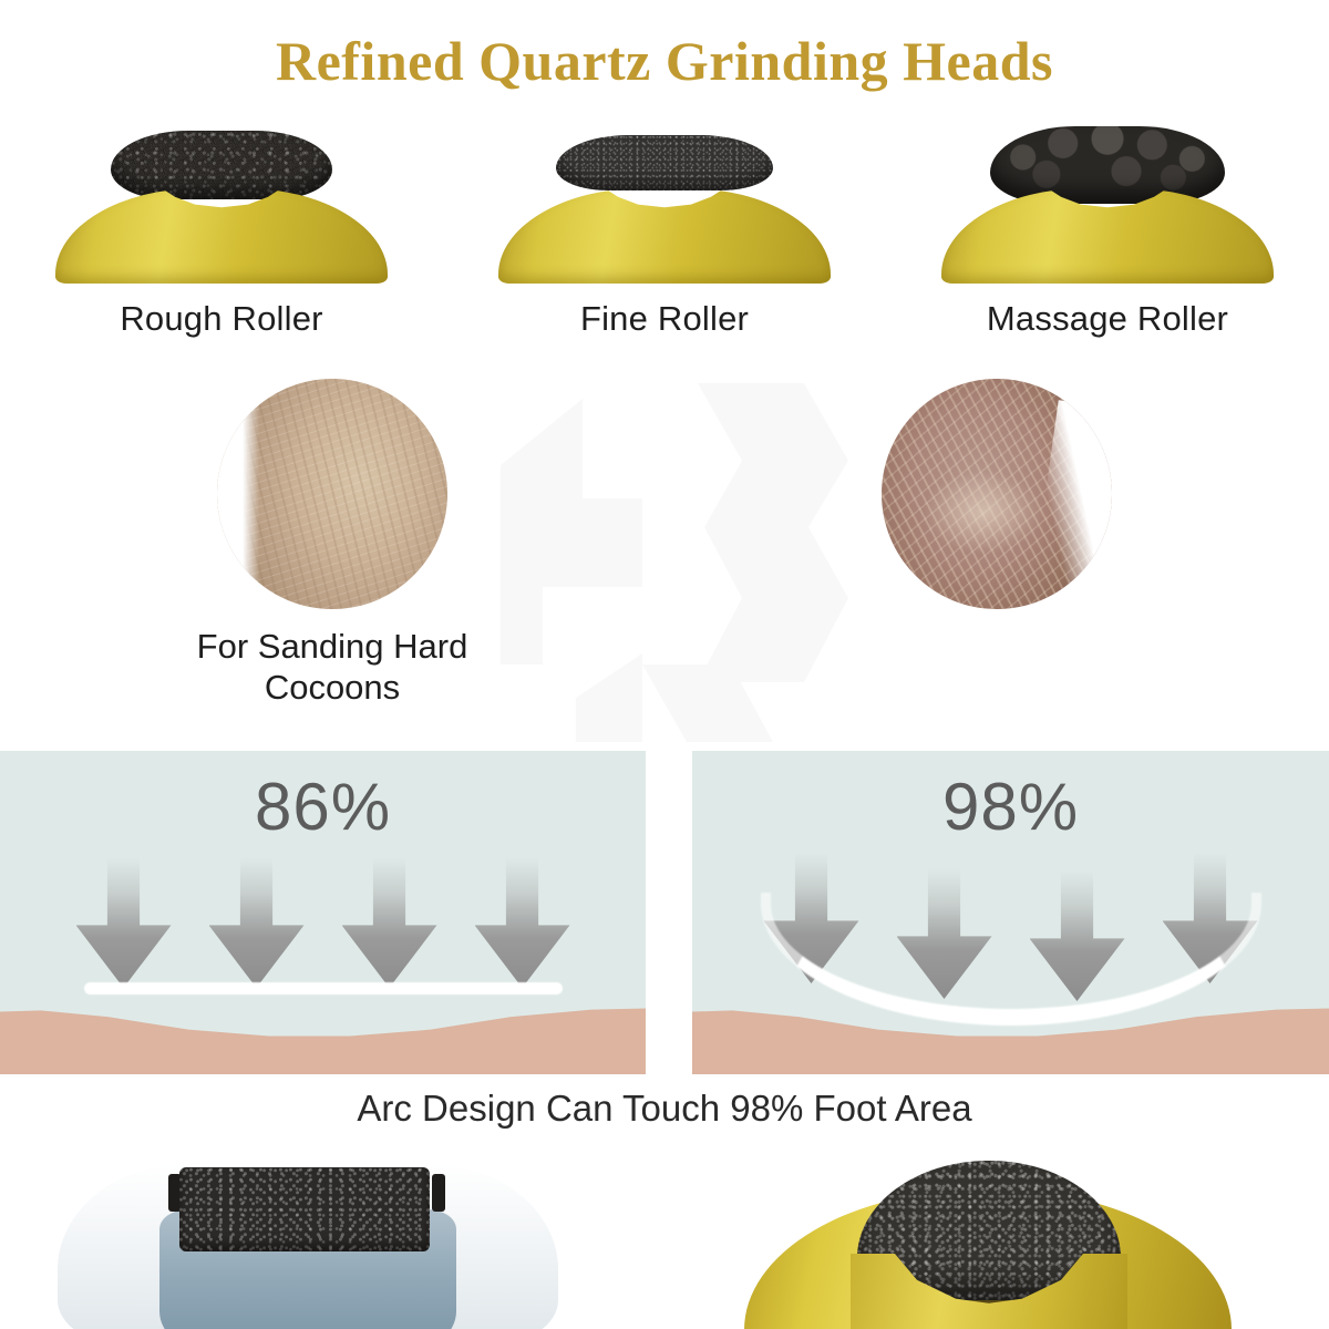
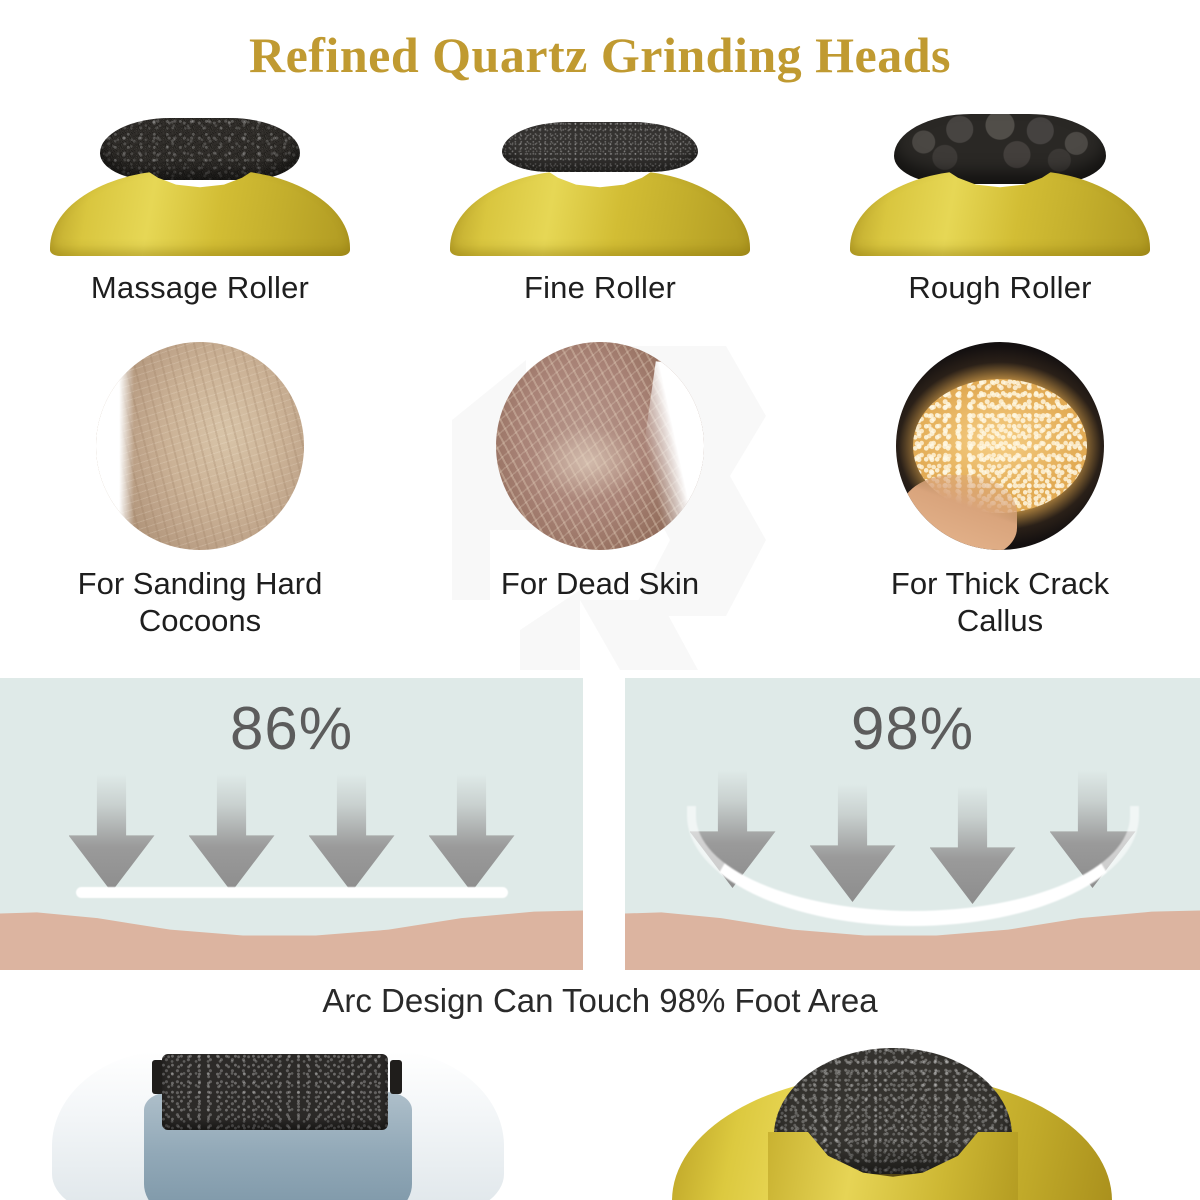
  Refined Quartz Grinding Heads
- Rough Roller
+ Massage Roller
  Fine Roller
- Massage Roller
+ Rough Roller
  For Sanding Hard
  Cocoons
+ For Dead Skin
+ For Thick Crack
+ Callus
  86%
  98%
  Arc Design Can Touch 98% Foot Area
